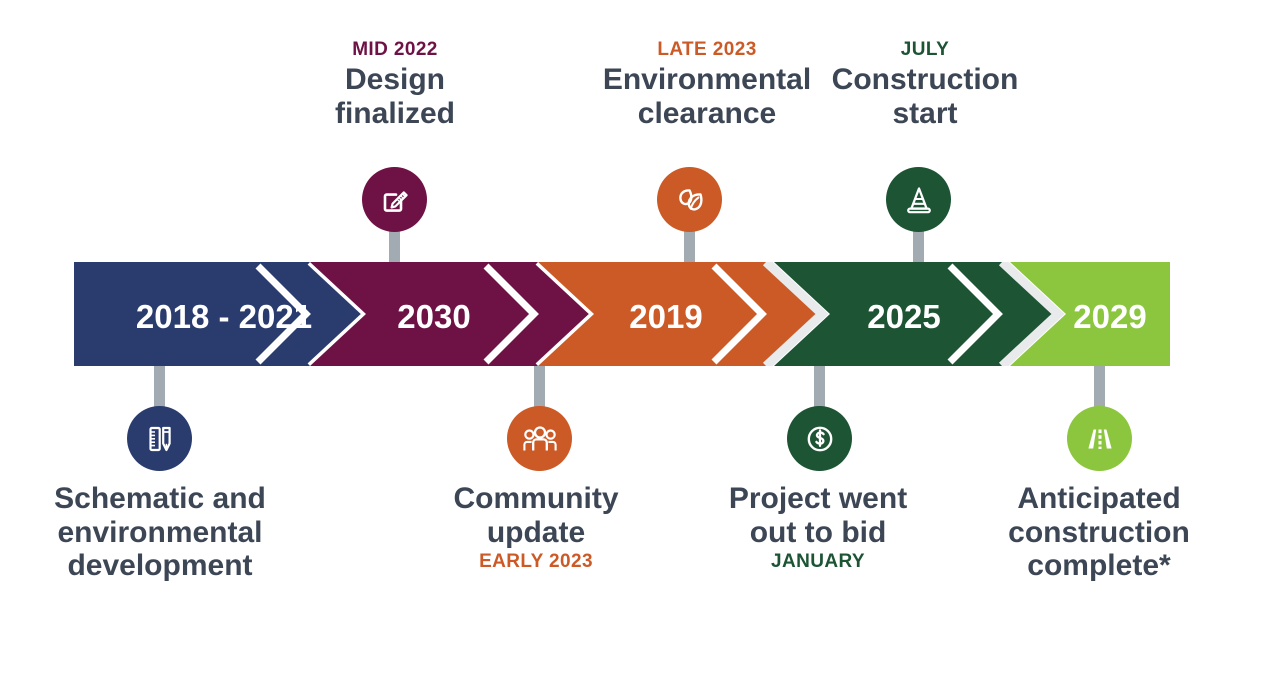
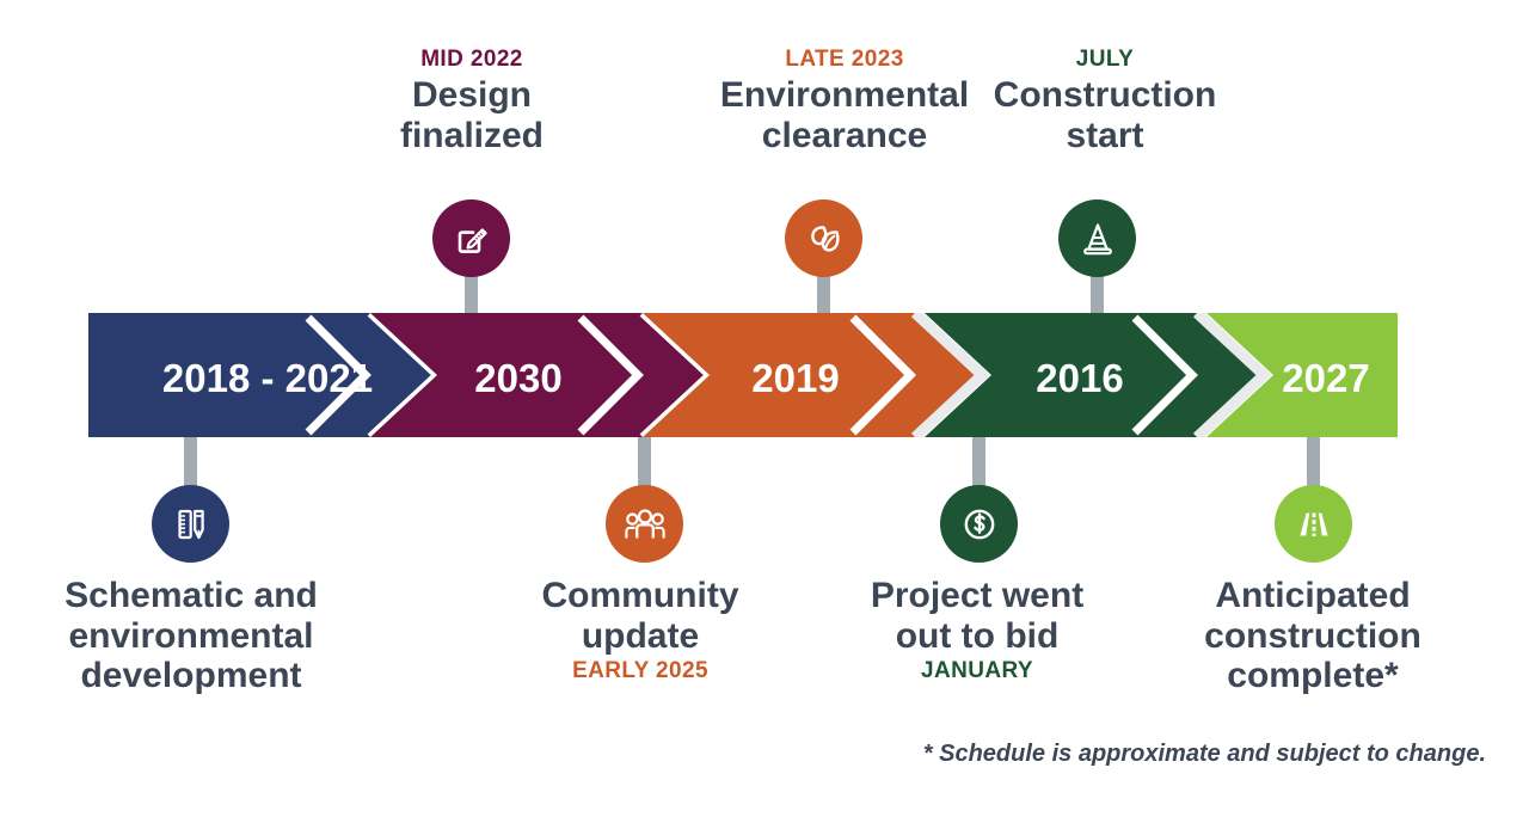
  MID 2022
  Design
  finalized
  LATE 2023
  Environmental
  clearance
  JULY
  Construction
  start
  2018 - 2021
  2030
  2019
- 2025
+ 2016
- 2029
+ 2027
  Schematic and
  environmental
  development
  Community
  update
- EARLY 2023
+ EARLY 2025
  Project went
  out to bid
  JANUARY
  Anticipated
  construction
  complete*
+ * Schedule is approximate and subject to change.
